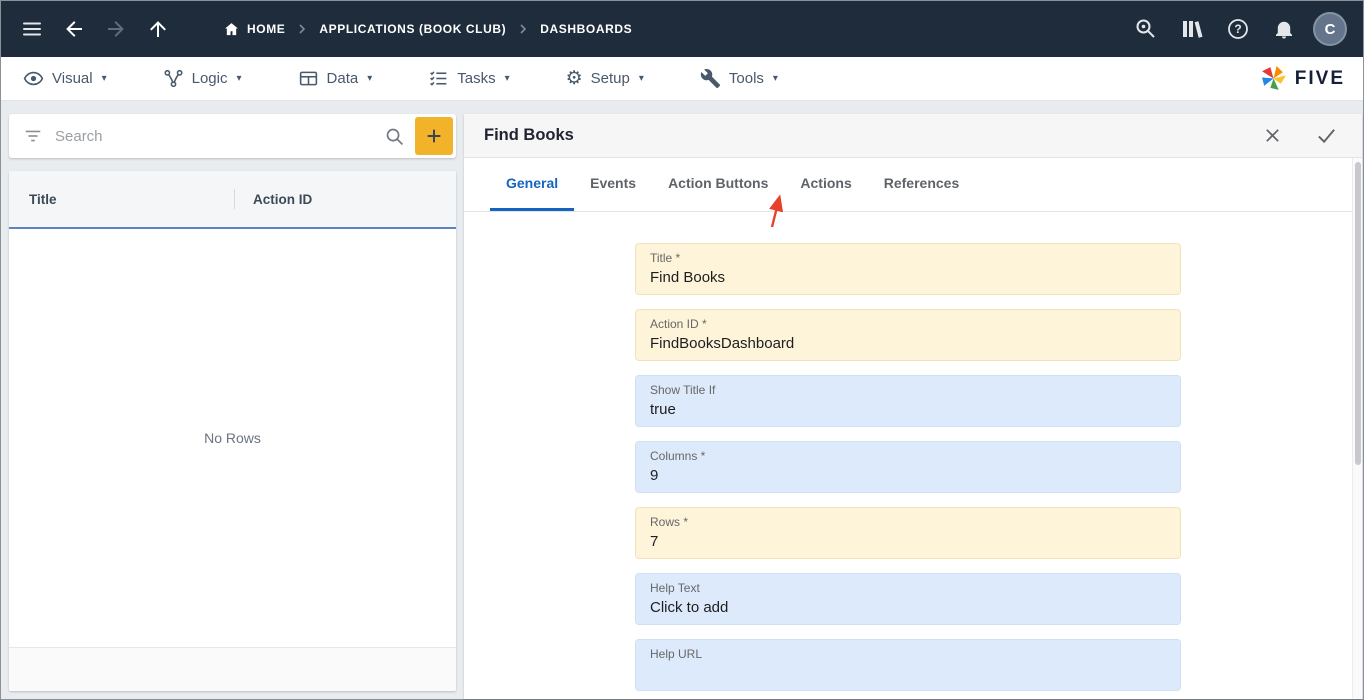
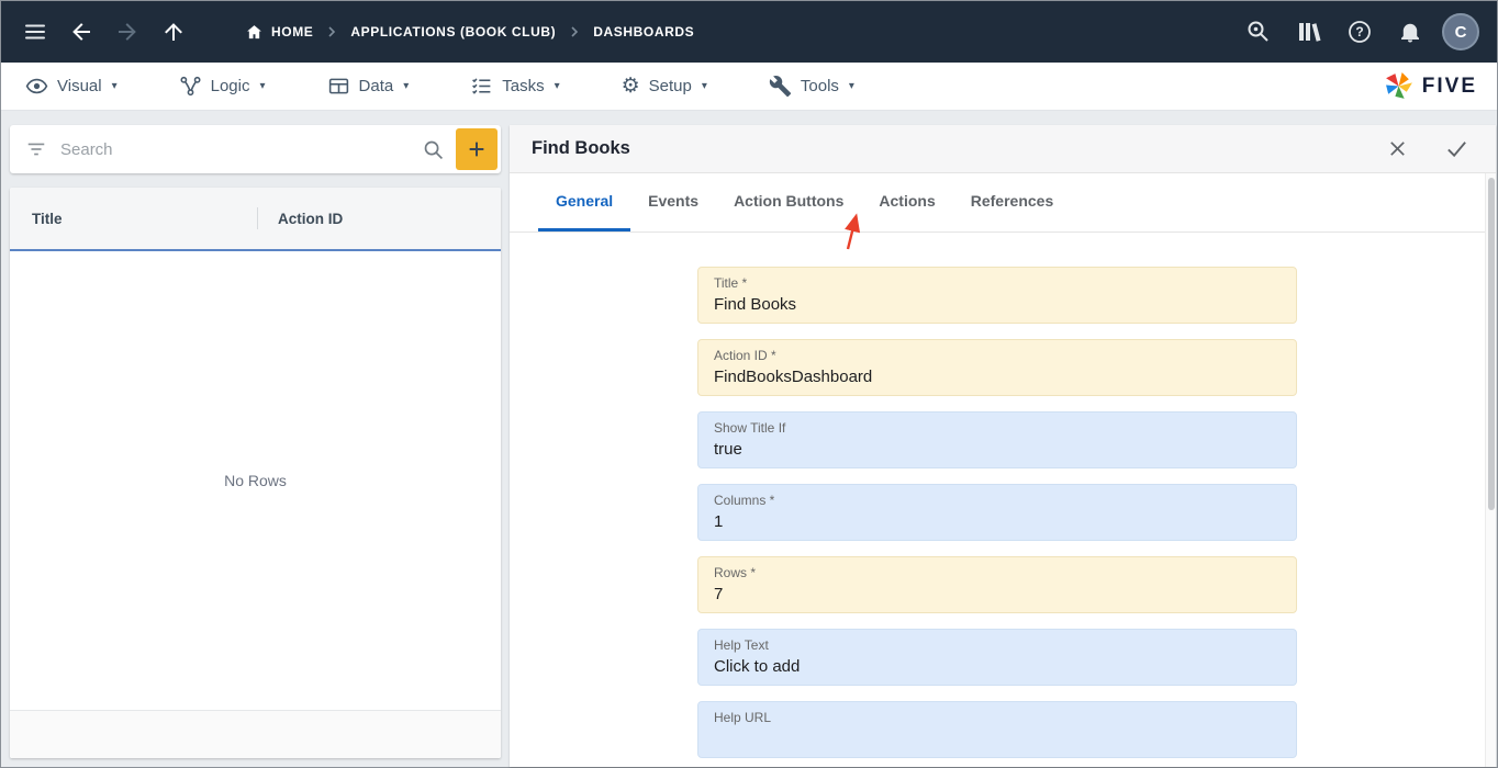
  HOME
  APPLICATIONS (BOOK CLUB)
  DASHBOARDS
  ?
  C
  Visual
  ▾
  Logic
  ▾
  Data
  ▾
  Tasks
  ▾
  ⚙
  Setup
  ▾
  Tools
  ▾
  FIVE
  Search
  Title
  Action ID
  No Rows
  Find Books
  General
  Events
  Action Buttons
  Actions
  References
  Title *
  Find Books
  Action ID *
  FindBooksDashboard
  Show Title If
  true
  Columns *
- 9
+ 1
  Rows *
  7
  Help Text
  Click to add
  Help URL
